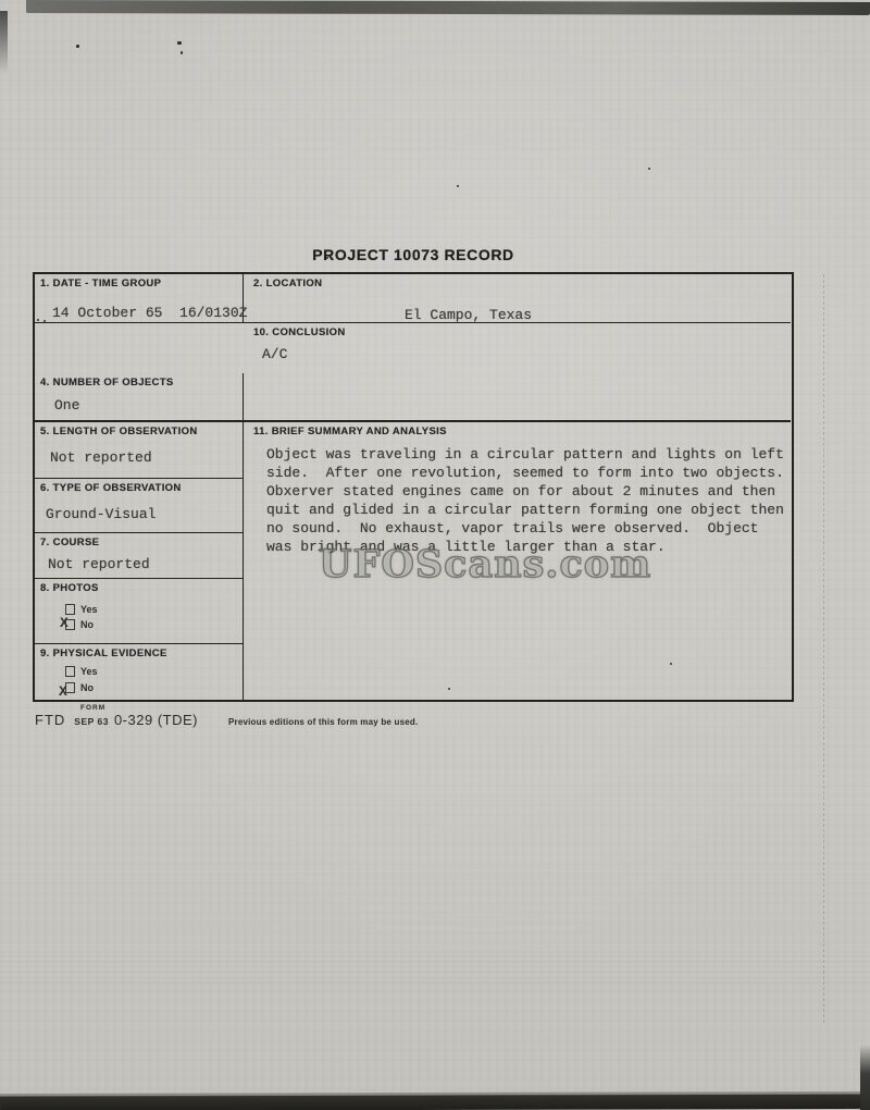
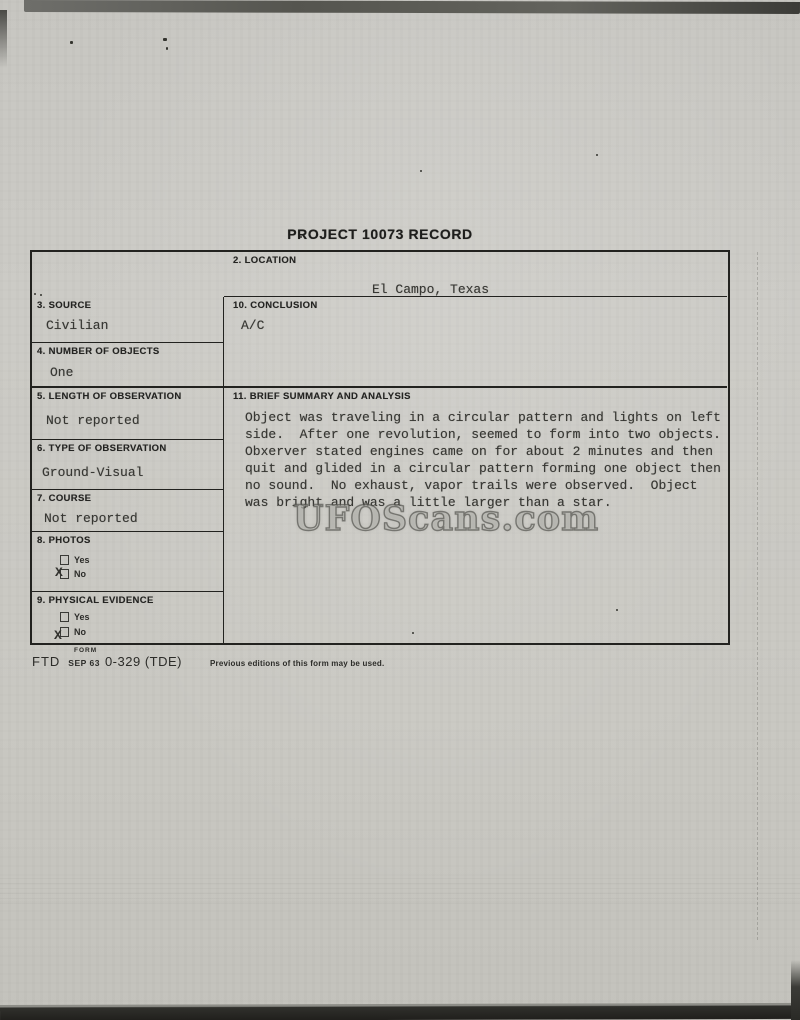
  PROJECT 10073 RECORD
- 1. DATE - TIME GROUP
- 14 October 65 16/0130Z
  2. LOCATION
  El Campo, Texas
+ 3. SOURCE
+ Civilian
  10. CONCLUSION
  A/C
  4. NUMBER OF OBJECTS
  One
  5. LENGTH OF OBSERVATION
  Not reported
  11. BRIEF SUMMARY AND ANALYSIS
  Object was traveling in a circular pattern and lights on left
  side. After one revolution, seemed to form into two objects.
  Obxerver stated engines came on for about 2 minutes and then
  quit and glided in a circular pattern forming one object then
  no sound. No exhaust, vapor trails were observed. Object
  was bright and was a little larger than a star.
  6. TYPE OF OBSERVATION
  Ground-Visual
  7. COURSE
  Not reported
  8. PHOTOS
  Yes
  X
  No
  9. PHYSICAL EVIDENCE
  Yes
  X
  No
  UFOScans.com
  FTD
  SEP 63
  0-329 (TDE)
  Previous editions of this form may be used.
